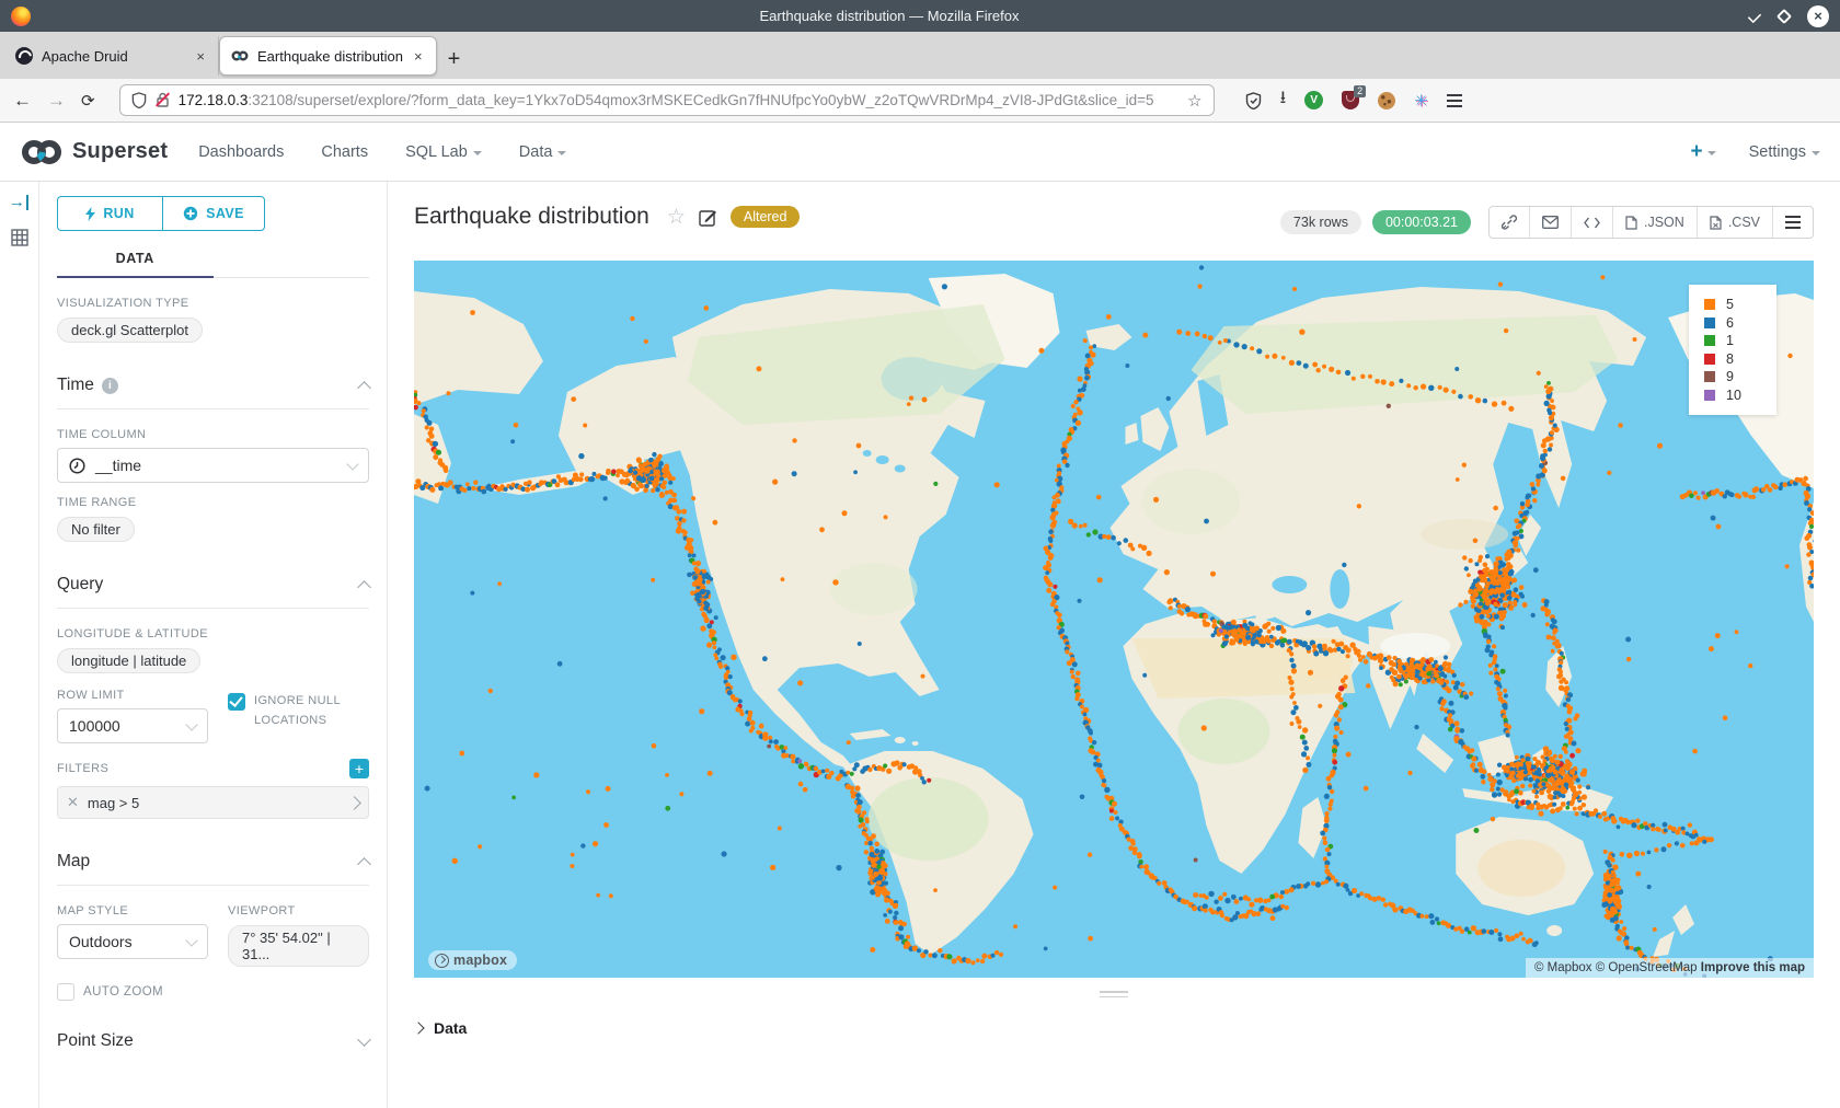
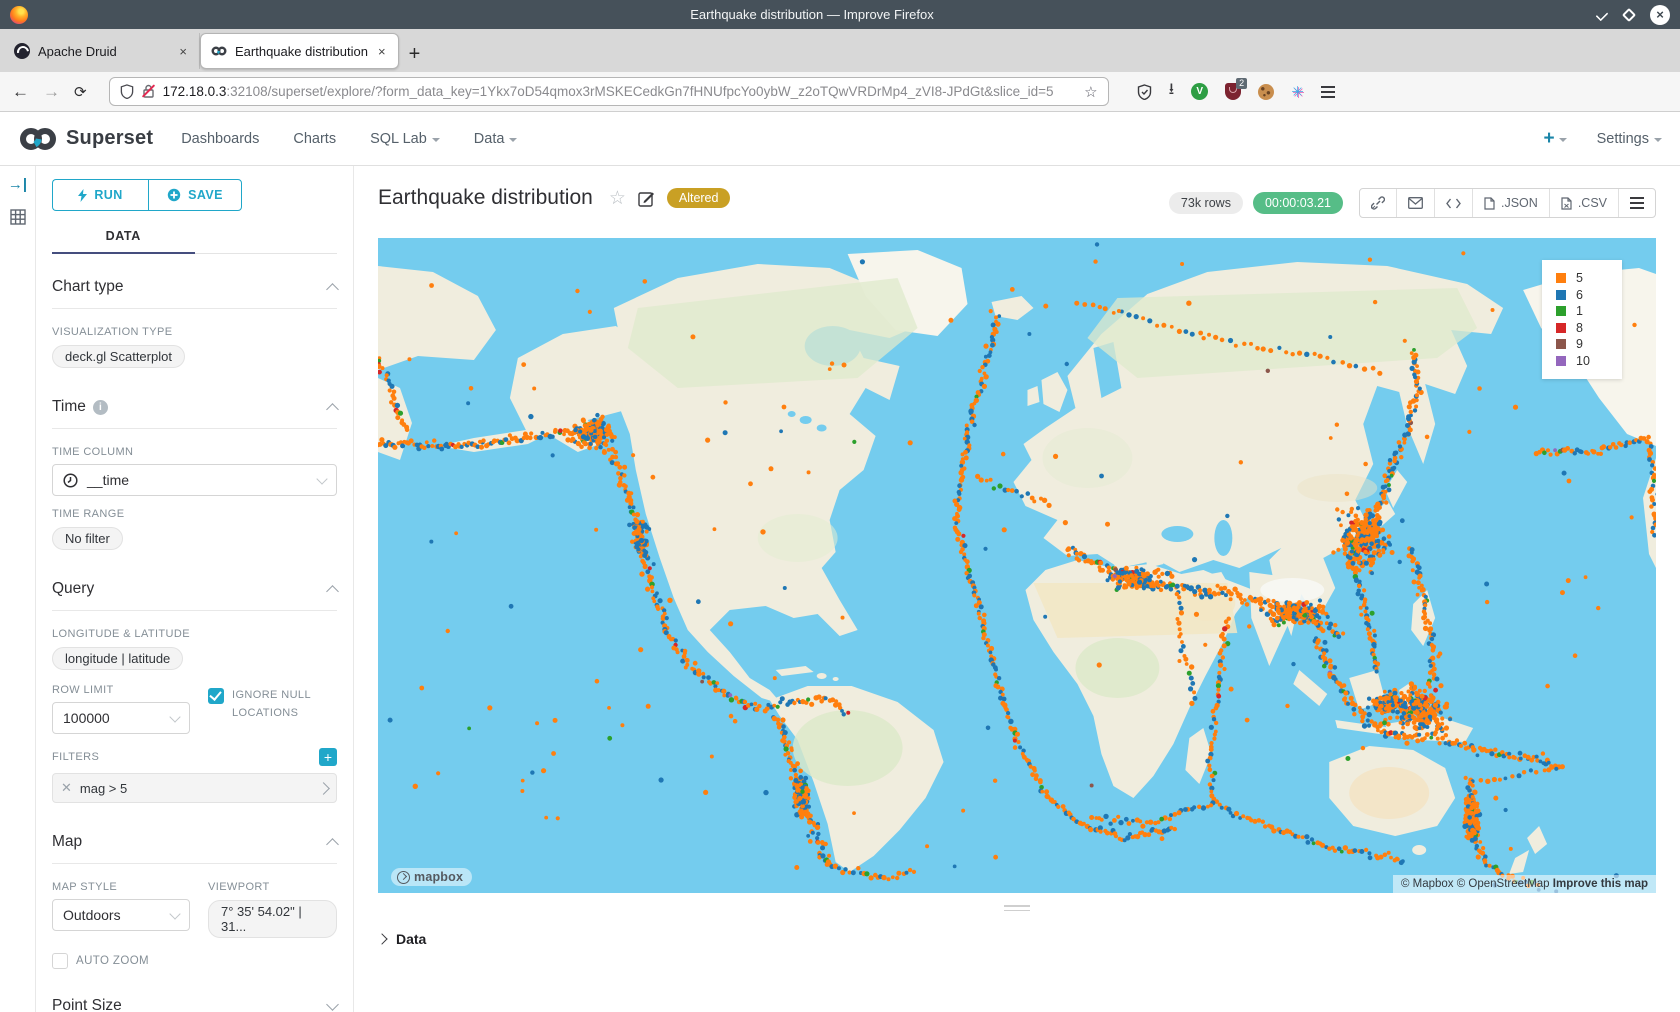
- Earthquake distribution — Mozilla Firefox
+ Earthquake distribution — Improve Firefox
  ×
  Apache Druid
  ×
  Earthquake distribution
  ×
  +
  ←
  →
  ⟳
  172.18.0.3:32108/superset/explore/?form_data_key=1Ykx7oD54qmox3rMSKECedkGn7fHNUfpcYo0ybW_z2oTQwVRDrMp4_zVI8-JPdGt&slice_id=5
  ☆
  ⭳
  V
  2
  ✳
  Superset
  Dashboards
  Charts
  SQL Lab
  Data
  +
  Settings
  →|
  RUN
  SAVE
  DATA
+ Chart type
  VISUALIZATION TYPE
  deck.gl Scatterplot
  Time
  i
  TIME COLUMN
  __time
  TIME RANGE
  No filter
  Query
  LONGITUDE & LATITUDE
  longitude | latitude
  ROW LIMIT
  100000
  IGNORE NULL LOCATIONS
  FILTERS
  +
  ✕
  mag > 5
  Map
  MAP STYLE
  Outdoors
  VIEWPORT
  7° 35' 54.02" | 31...
  AUTO ZOOM
  Point Size
  Earthquake distribution
  ☆
  Altered
  73k rows
  00:00:03.21
  .JSON
  .CSV
  5
  6
  1
  8
  9
  10
  mapbox
  © Mapbox © OpenStreetMap Improve this map
  Data
